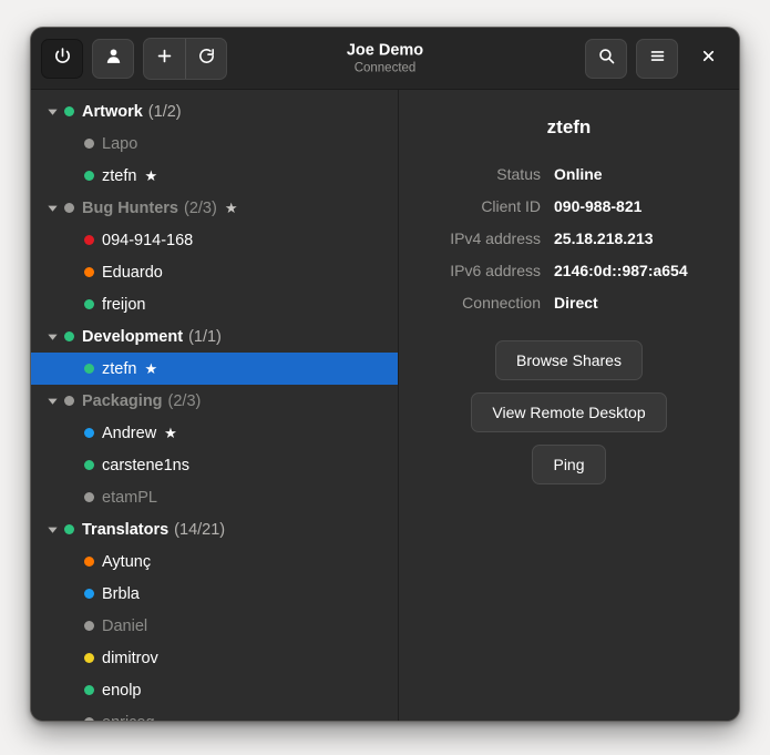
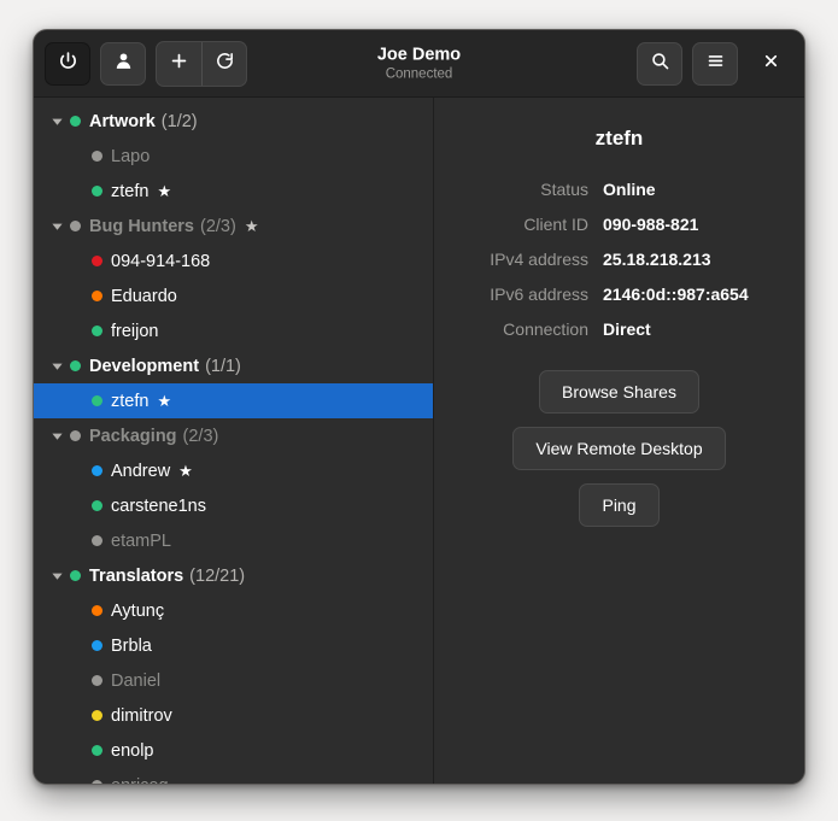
  Joe Demo
  Connected
  Artwork
  (1/2)
  Lapo
  ztefn
  ★
  Bug Hunters
  (2/3)
  ★
  094-914-168
  Eduardo
  freijon
  Development
  (1/1)
  ztefn
  ★
  Packaging
  (2/3)
  Andrew
  ★
  carstene1ns
  etamPL
  Translators
- (14/21)
+ (12/21)
  Aytunç
  Brbla
  Daniel
  dimitrov
  enolp
  ztefn
  Status
  Online
  Client ID
  090-988-821
  IPv4 address
  25.18.218.213
  IPv6 address
  2146:0d::987:a654
  Connection
  Direct
  Browse Shares
  View Remote Desktop
  Ping
